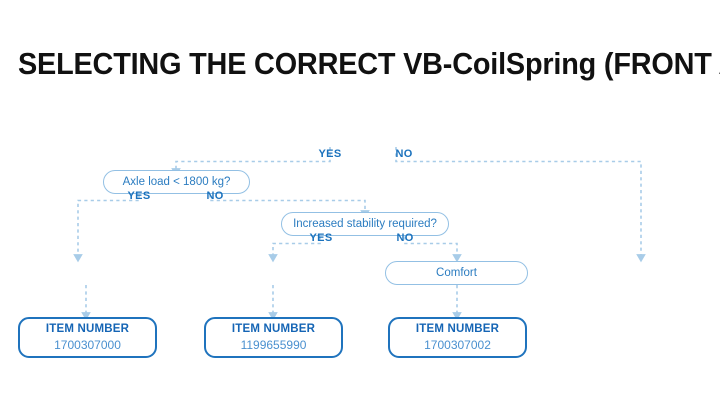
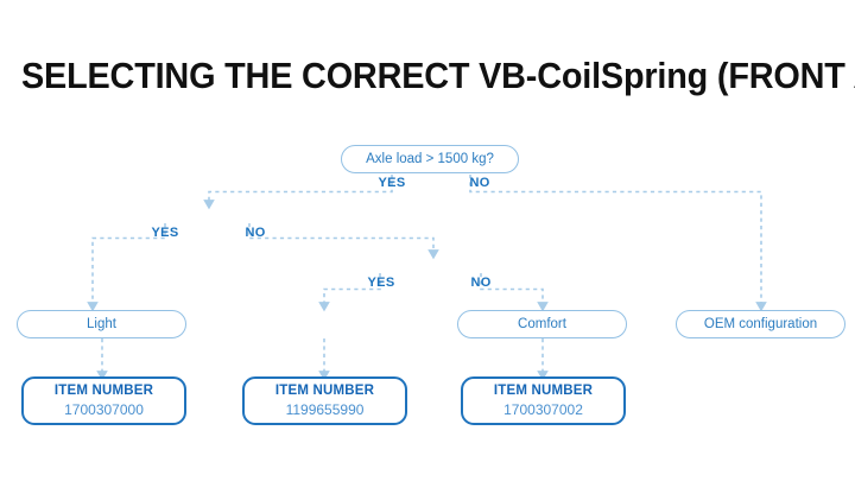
  SELECTING THE CORRECT VB-CoilSpring (FR
+ Axle load > 1500 kg?
  YES
  NO
- Axle load < 1800 kg?
  YES
  NO
- Increased stability required?
  YES
  NO
+ Light
  Comfort
+ OEM configuration
  ITEM NUMBER
  1700307000
  ITEM NUMBER
  1199655990
  ITEM NUMBER
  1700307002
